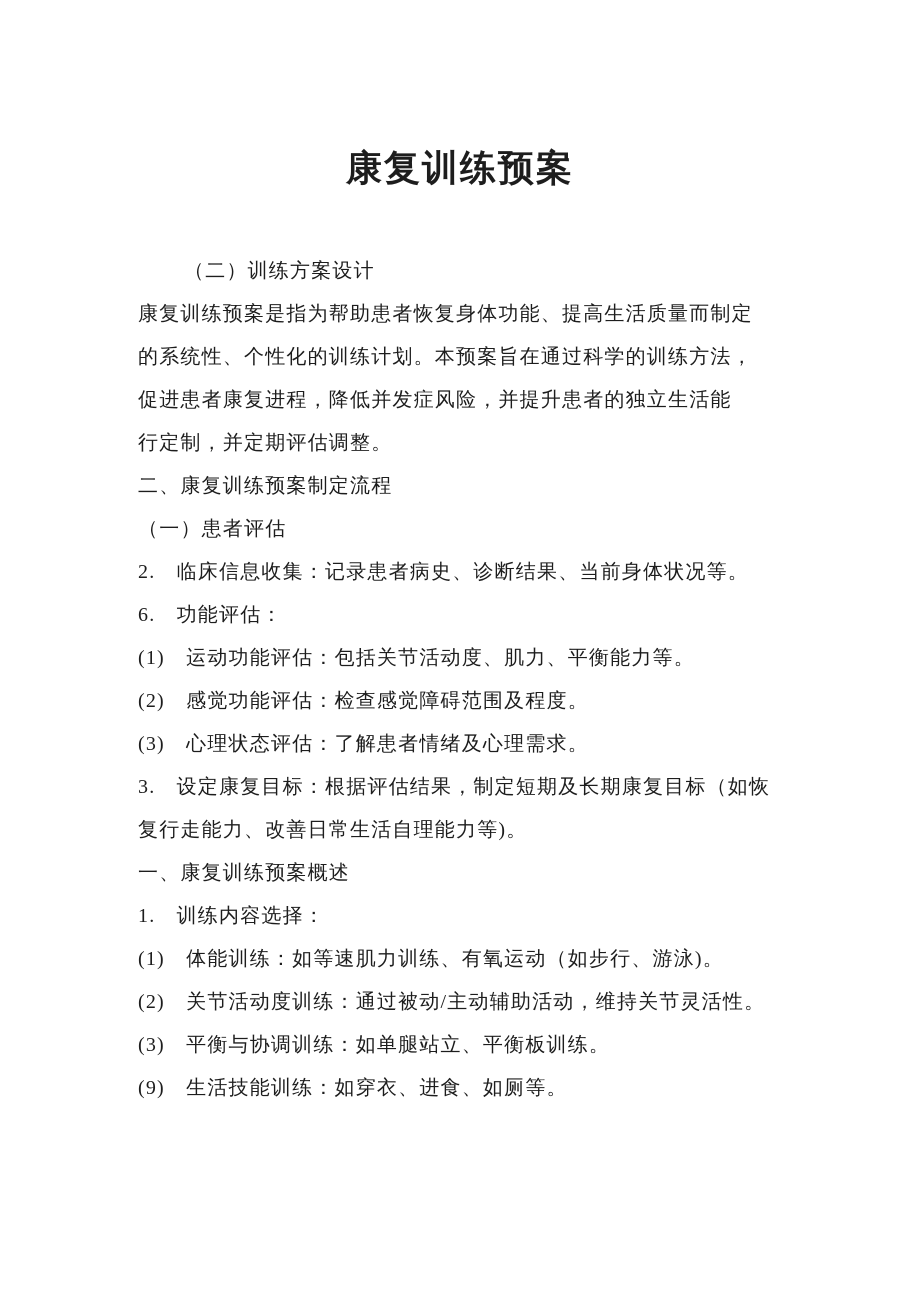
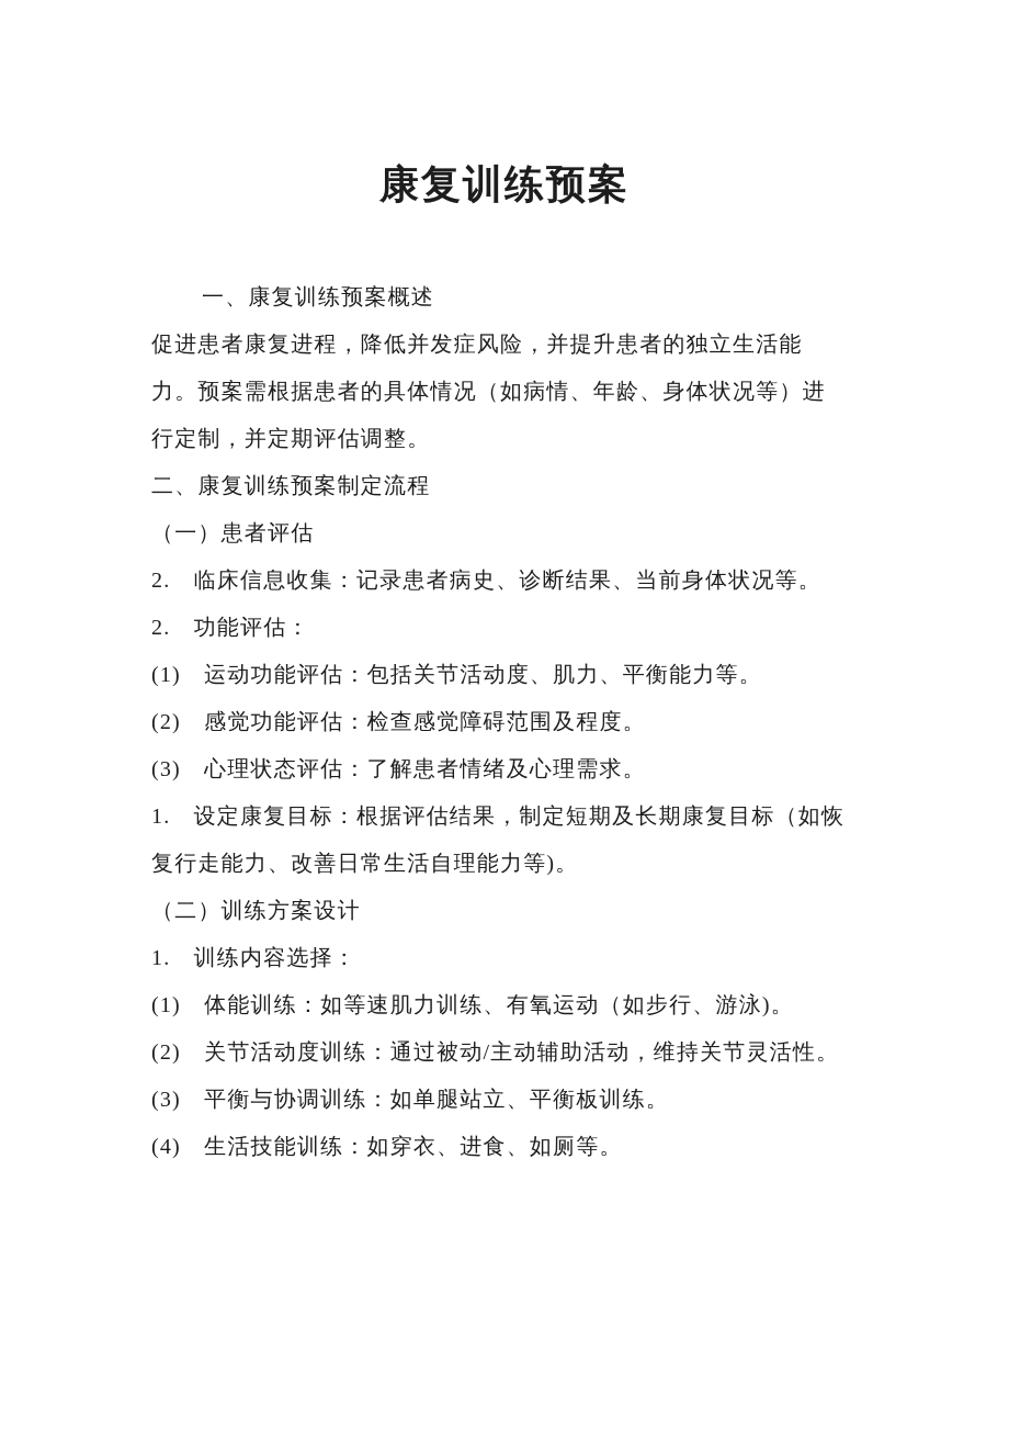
  康复训练预案
- （二）训练方案设计
+ 一、康复训练预案概述
- 康复训练预案是指为帮助患者恢复身体功能、提高生活质量而制定
- 的系统性、个性化的训练计划。本预案旨在通过科学的训练方法，
  促进患者康复进程，降低并发症风险，并提升患者的独立生活能
+ 力。预案需根据患者的具体情况（如病情、年龄、身体状况等）进
  行定制，并定期评估调整。
  二、康复训练预案制定流程
  （一）患者评估
  2. 临床信息收集：记录患者病史、诊断结果、当前身体状况等。
- 6. 功能评估：
+ 2. 功能评估：
  (1) 运动功能评估：包括关节活动度、肌力、平衡能力等。
  (2) 感觉功能评估：检查感觉障碍范围及程度。
  (3) 心理状态评估：了解患者情绪及心理需求。
- 3. 设定康复目标：根据评估结果，制定短期及长期康复目标（如恢
+ 1. 设定康复目标：根据评估结果，制定短期及长期康复目标（如恢
  复行走能力、改善日常生活自理能力等)。
- 一、康复训练预案概述
+ （二）训练方案设计
  1. 训练内容选择：
  (1) 体能训练：如等速肌力训练、有氧运动（如步行、游泳)。
  (2) 关节活动度训练：通过被动/主动辅助活动，维持关节灵活性。
  (3) 平衡与协调训练：如单腿站立、平衡板训练。
- (9) 生活技能训练：如穿衣、进食、如厕等。
+ (4) 生活技能训练：如穿衣、进食、如厕等。
